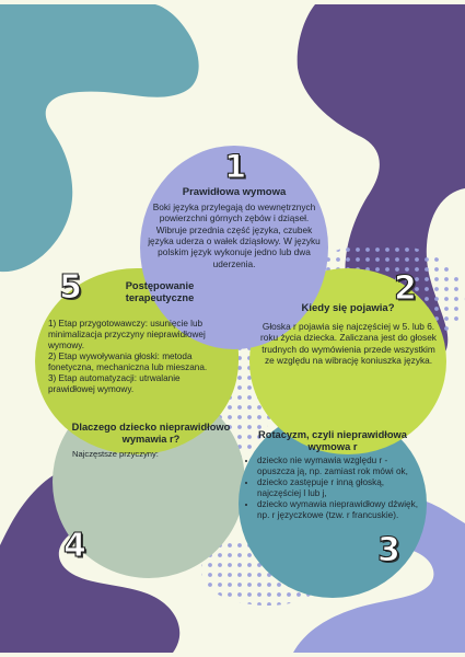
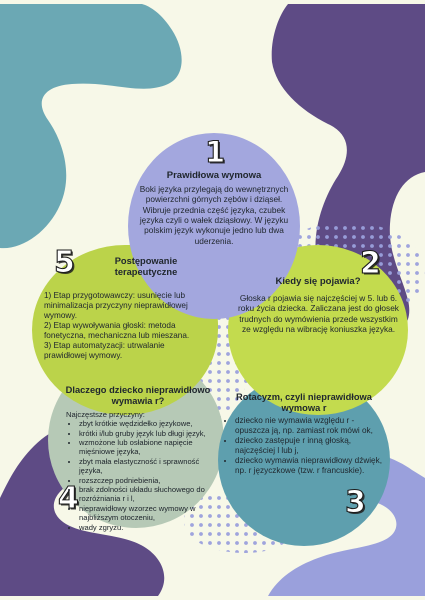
  1
  Prawidłowa wymowa
- Boki języka przylegają do wewnętrznych powierzchni górnych zębów i dziąseł. Wibruje przednia część języka, czubek języka uderza o wałek dziąsłowy. W języku polskim język wykonuje jedno lub dwa uderzenia.
+ Boki języka przylegają do wewnętrznych powierzchni górnych zębów i dziąseł. Wibruje przednia część języka, czubek języka czyli o wałek dziąsłowy. W języku polskim język wykonuje jedno lub dwa uderzenia.
  2
  Kiedy się pojawia?
  Głoska r pojawia się najczęściej w 5. lub 6. roku życia dziecka. Zaliczana jest do głosek trudnych do wymówienia przede wszystkim ze względu na wibrację koniuszka języka.
  3
  Rotacyzm, czyli nieprawidłowa wymowa r
  dziecko nie wymawia względu r - opuszcza ją, np. zamiast rok mówi ok,
  dziecko zastępuje r inną głoską, najczęściej l lub j,
  dziecko wymawia nieprawidłowy dźwięk, np. r języczkowe (tzw. r francuskie).
  4
  Dlaczego dziecko nieprawidłowo wymawia r?
  Najczęstsze przyczyny:
+ zbyt krótkie wędzidełko językowe,
+ krótki i/lub gruby język lub długi język,
+ wzmożone lub osłabione napięcie mięśniowe języka,
+ zbyt mała elastyczność i sprawność języka,
+ rozszczep podniebienia,
+ brak zdolności układu słuchowego do rozróżniania r i l,
+ nieprawidłowy wzorzec wymowy w najbliższym otoczeniu,
+ wady zgryzu.
  5
  Postępowanie terapeutyczne
  1) Etap przygotowawczy: usunięcie lub minimalizacja przyczyny nieprawidłowej wymowy.
  2) Etap wywoływania głoski: metoda fonetyczna, mechaniczna lub mieszana.
  3) Etap automatyzacji: utrwalanie prawidłowej wymowy.
